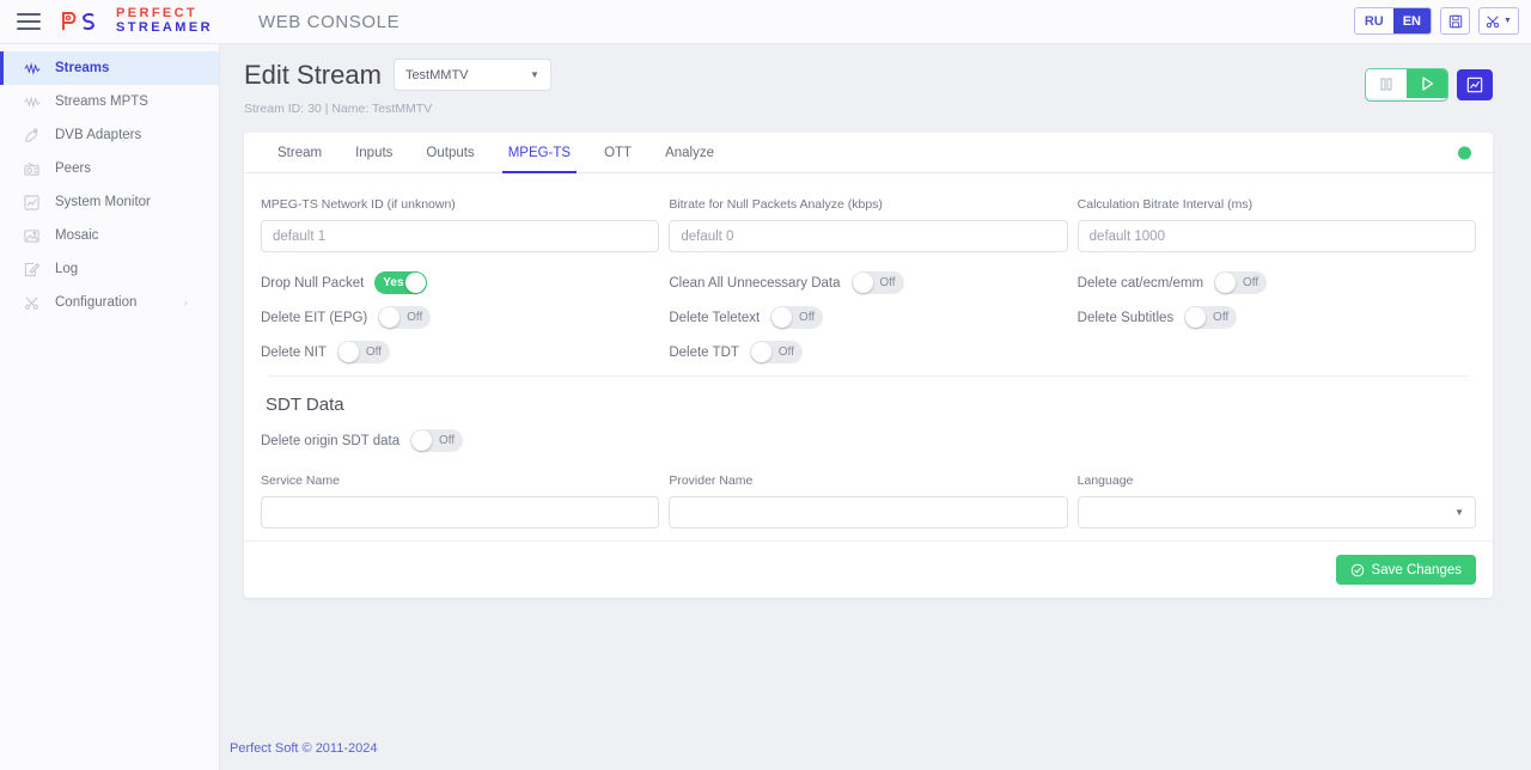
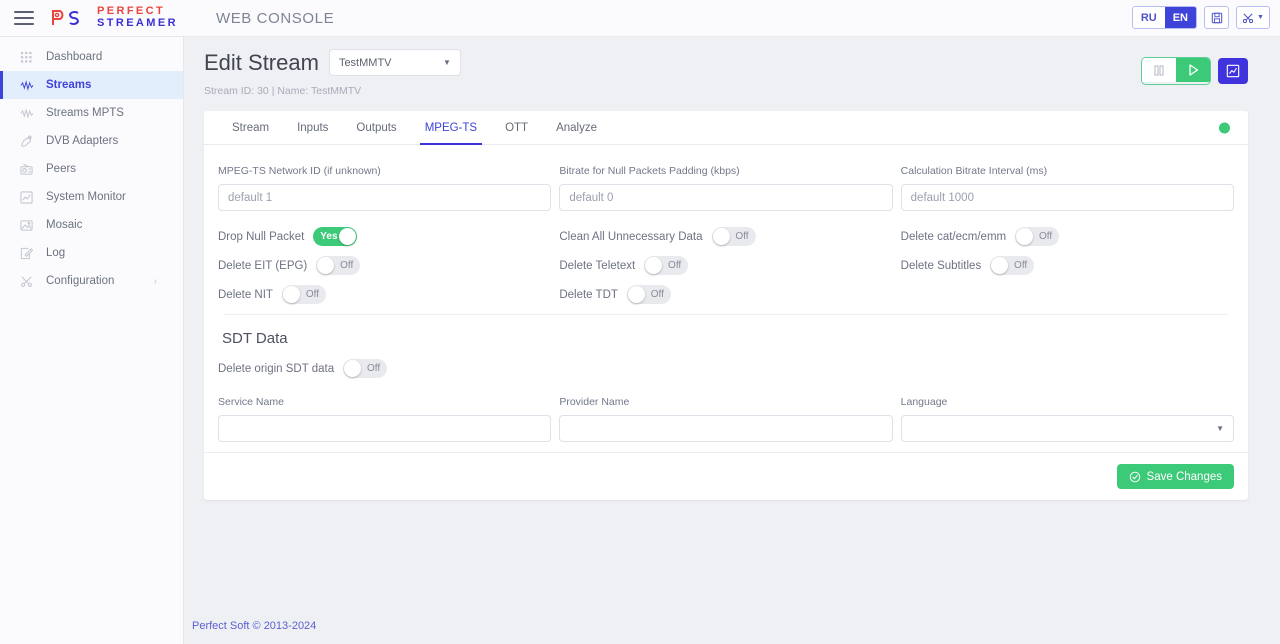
  PERFECT
  STREAMER
  WEB CONSOLE
  RU
  EN
+ Dashboard
  Streams
  Streams MPTS
  DVB Adapters
  Peers
  System Monitor
  Mosaic
  Log
  Configuration
  ›
  Edit Stream
  TestMMTV
  ▼
  Stream ID: 30 | Name: TestMMTV
  Stream
  Inputs
  Outputs
  MPEG-TS
  OTT
  Analyze
  MPEG-TS Network ID (if unknown)
  default 1
- Bitrate for Null Packets Analyze (kbps)
+ Bitrate for Null Packets Padding (kbps)
  default 0
  Calculation Bitrate Interval (ms)
  default 1000
  Drop Null Packet
  Yes
  Clean All Unnecessary Data
  Off
  Delete cat/ecm/emm
  Off
  Delete EIT (EPG)
  Off
  Delete Teletext
  Off
  Delete Subtitles
  Off
  Delete NIT
  Off
  Delete TDT
  Off
  SDT Data
  Delete origin SDT data
  Off
  Service Name
  Provider Name
  Language
  ▼
  Save Changes
- Perfect Soft © 2011-2024
+ Perfect Soft © 2013-2024
